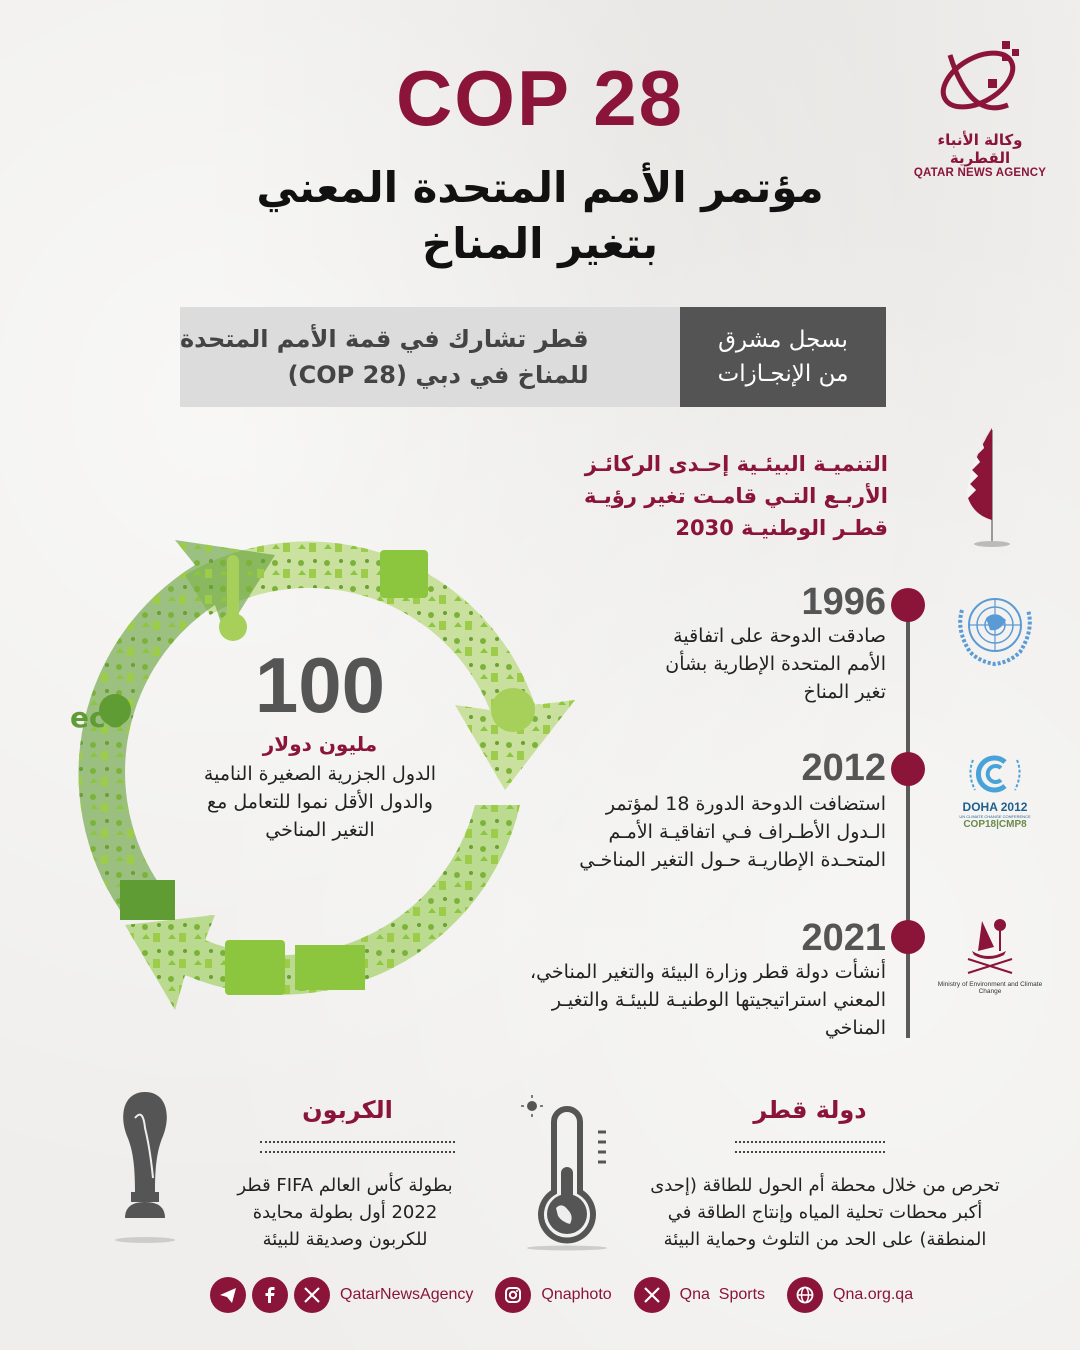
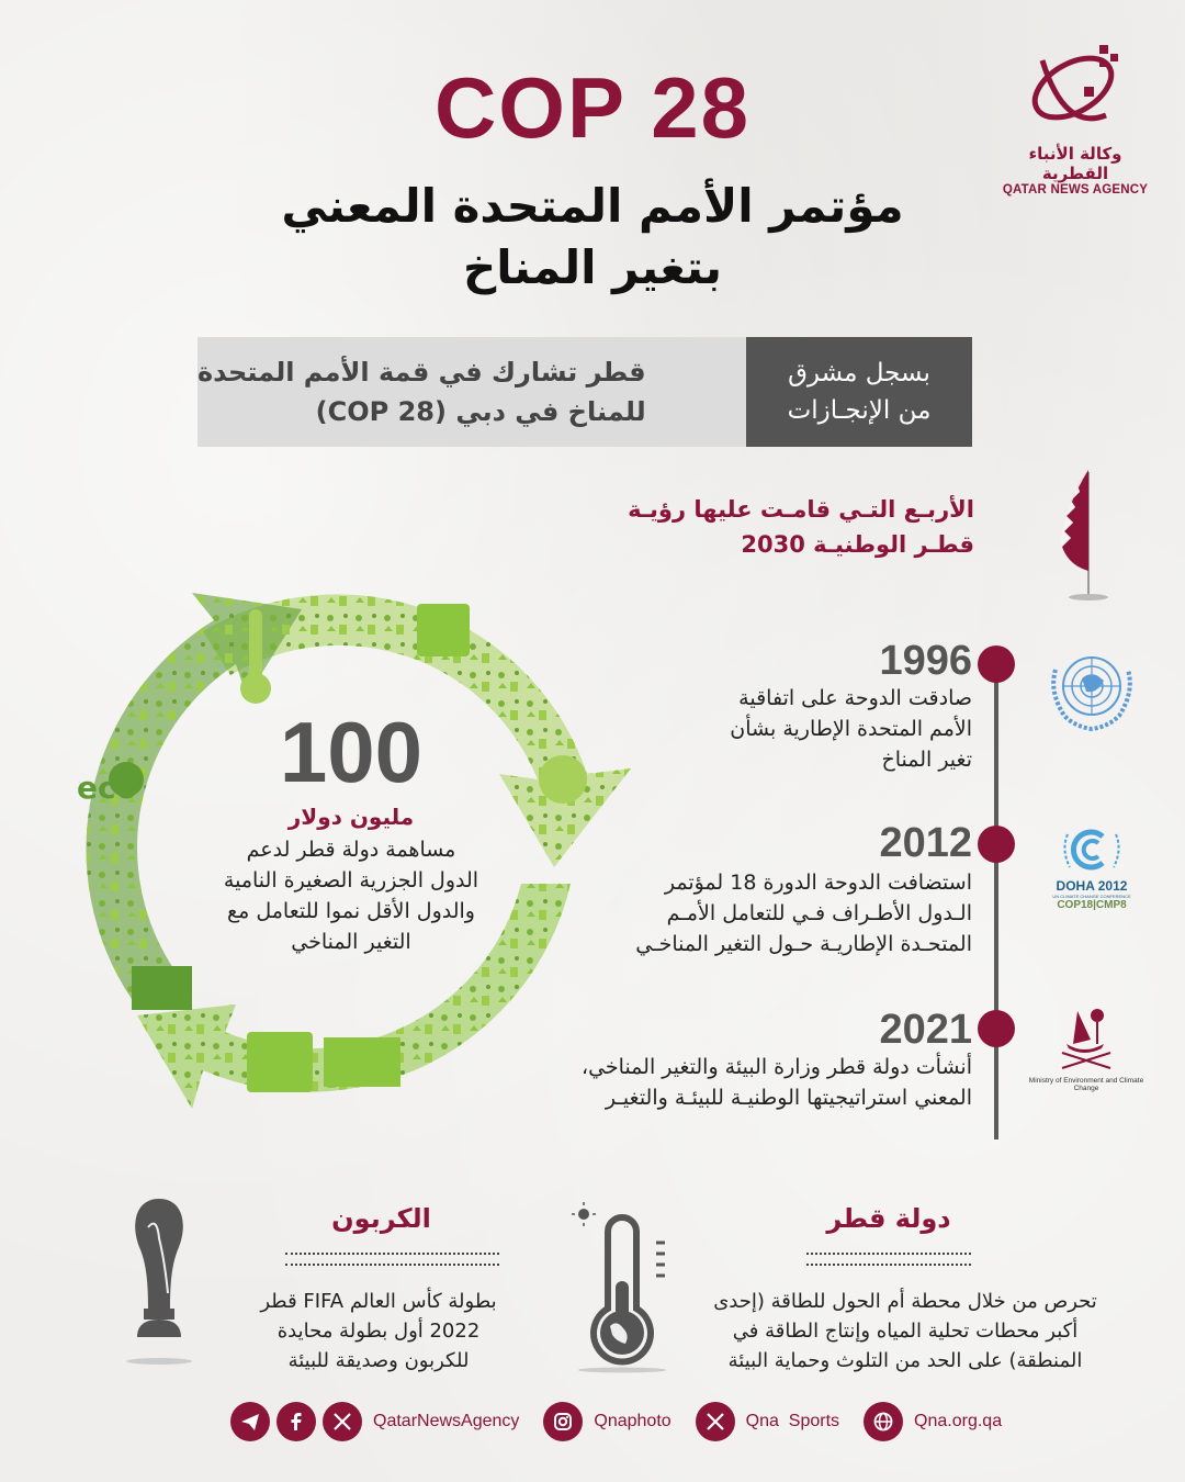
  وكالة الأنباء القطرية
  QATAR NEWS AGENCY
  COP 28
  مؤتمر الأمم المتحدة المعني
  بتغير المناخ
  قطر تشارك في قمة الأمم المتحدة
  للمناخ في دبي (COP 28)
  بسجل مشرق
  من الإنجـازات
- التنميـة البيئـية إحـدى الركائـز
- الأربـع التـي قامـت تغير رؤيـة
+ الأربـع التـي قامـت عليها رؤيـة
  قطـر الوطنيـة 2030
  eco
  100
  مليون دولار
+ مساهمة دولة قطر لدعم
  الدول الجزرية الصغيرة النامية
  والدول الأقل نموا للتعامل مع
  التغير المناخي
  1996
  صادقت الدوحة على اتفاقية
  الأمم المتحدة الإطارية بشأن
  تغير المناخ
  2012
  استضافت الدوحة الدورة 18 لمؤتمر
- الـدول الأطـراف فـي اتفاقيـة الأمـم
+ الـدول الأطـراف فـي للتعامل الأمـم
  المتحـدة الإطاريـة حـول التغير المناخـي
  DOHA 2012
  COP18|CMP8
  2021
  أنشأت دولة قطر وزارة البيئة والتغير المناخي،
  المعني استراتيجيتها الوطنيـة للبيئـة والتغيـر
- المناخي
  الكربون
  بطولة كأس العالم FIFA قطر
  2022 أول بطولة محايدة
  للكربون وصديقة للبيئة
  دولة قطر
  تحرص من خلال محطة أم الحول للطاقة (إحدى
  أكبر محطات تحلية المياه وإنتاج الطاقة في
  المنطقة) على الحد من التلوث وحماية البيئة
  QatarNewsAgency
  Qnaphoto
  Qna Sports
  Qna.org.qa
